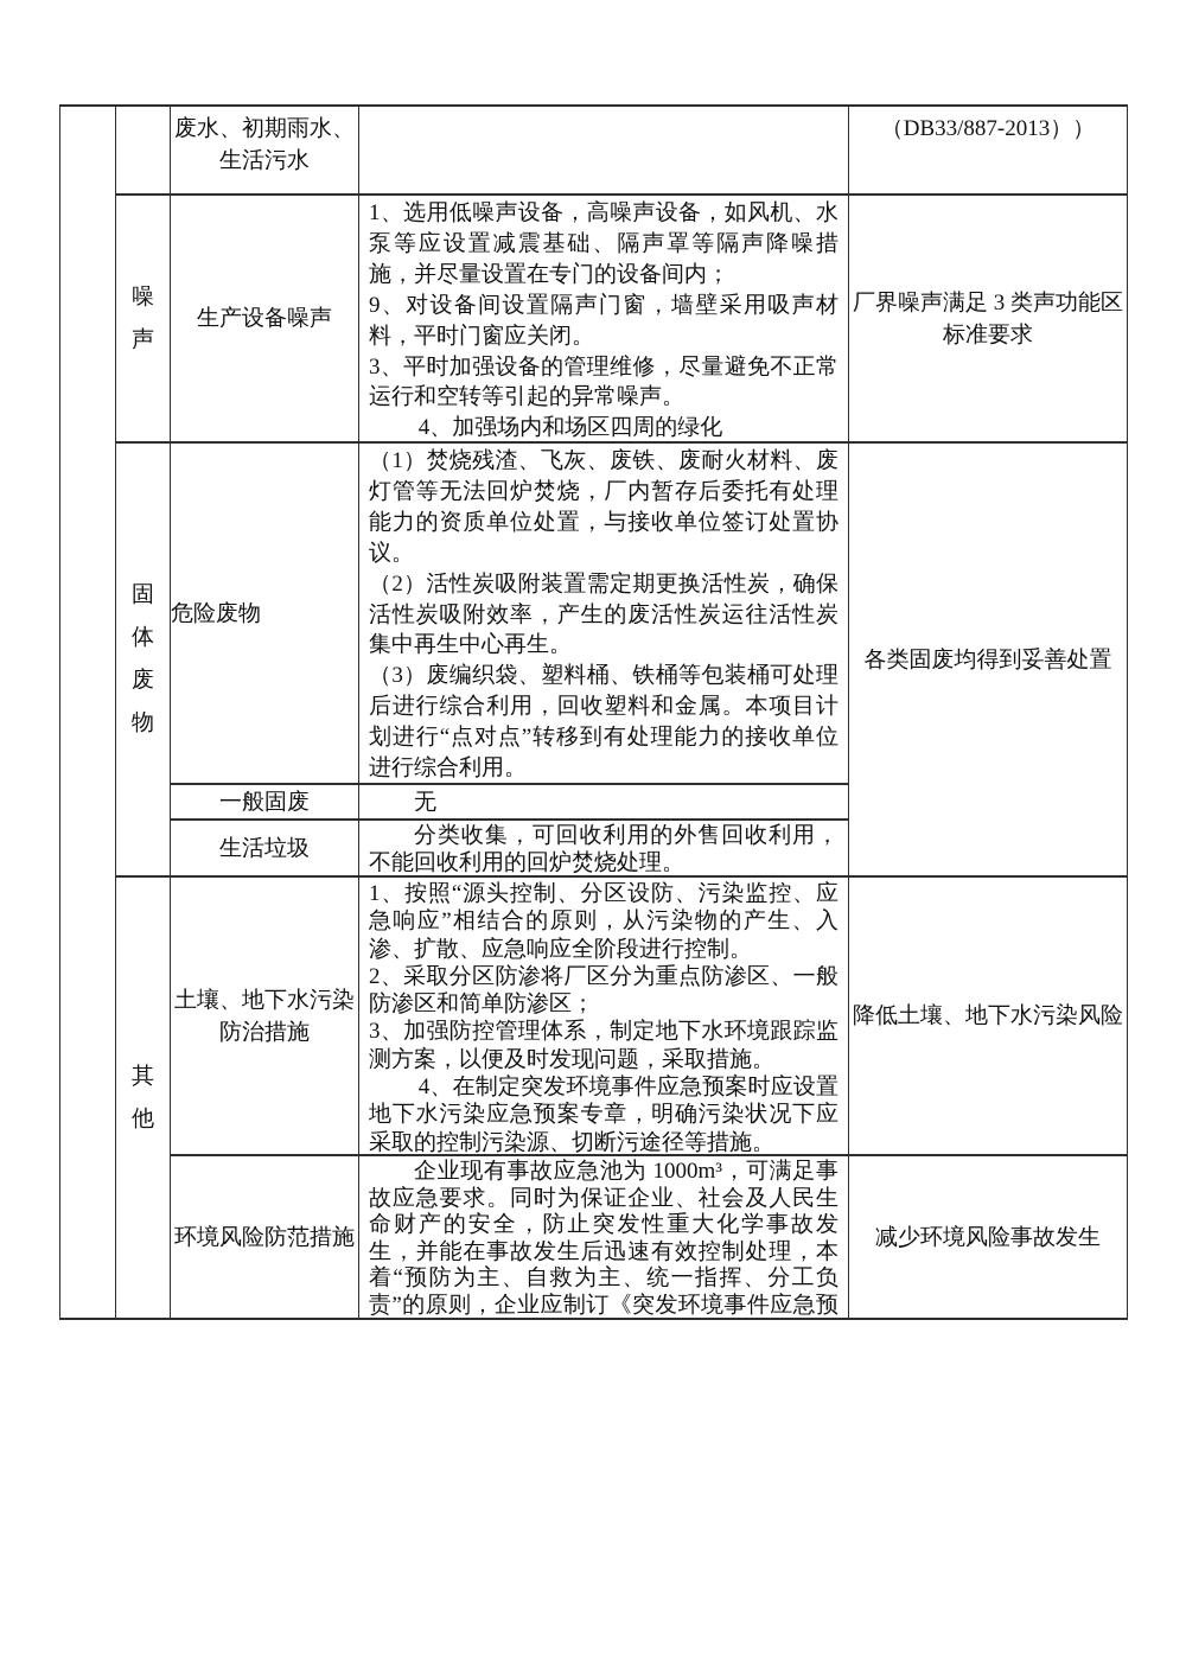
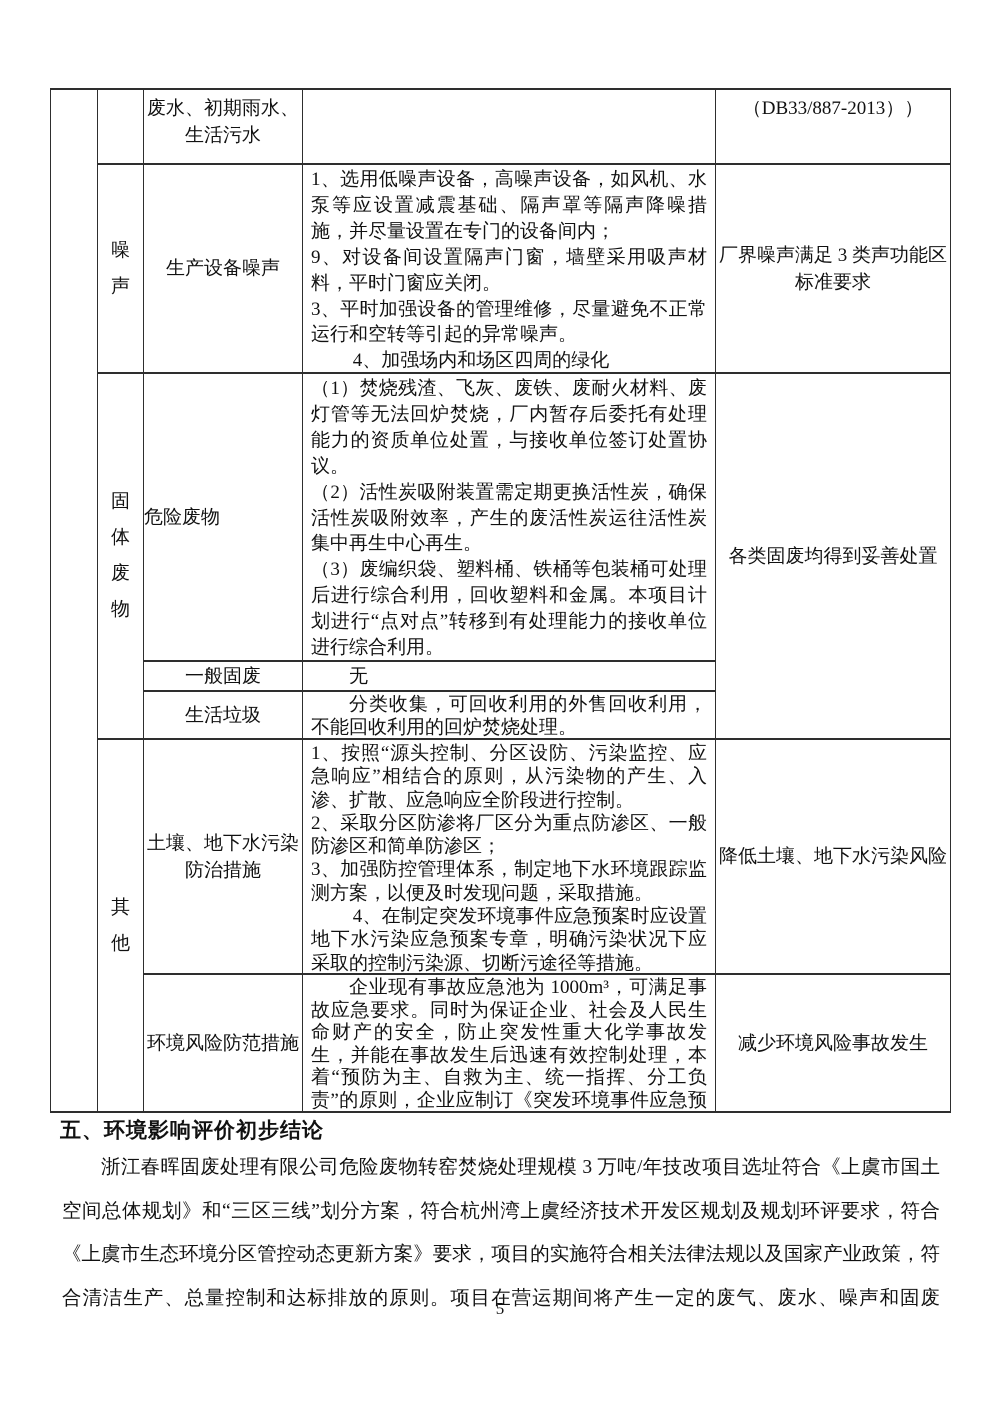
  		废水、初期雨水、生活污水		（DB33/887-2013））
  噪声	生产设备噪声	1、选用低噪声设备，高噪声设备，如风机、水泵等应设置减震基础、隔声罩等隔声降噪措施，并尽量设置在专门的设备间内； 9、对设备间设置隔声门窗，墙壁采用吸声材料，平时门窗应关闭。 3、平时加强设备的管理维修，尽量避免不正常运行和空转等引起的异常噪声。 4、加强场内和场区四周的绿化	厂界噪声满足 3 类声功能区标准要求
  固体废物	危险废物	（1）焚烧残渣、飞灰、废铁、废耐火材料、废灯管等无法回炉焚烧，厂内暂存后委托有处理能力的资质单位处置，与接收单位签订处置协议。 （2）活性炭吸附装置需定期更换活性炭，确保活性炭吸附效率，产生的废活性炭运往活性炭集中再生中心再生。 （3）废编织袋、塑料桶、铁桶等包装桶可处理后进行综合利用，回收塑料和金属。本项目计划进行“点对点”转移到有处理能力的接收单位进行综合利用。	各类固废均得到妥善处置
  一般固废	无
  生活垃圾	分类收集，可回收利用的外售回收利用，不能回收利用的回炉焚烧处理。
  其他	土壤、地下水污染防治措施	1、按照“源头控制、分区设防、污染监控、应急响应”相结合的原则，从污染物的产生、入渗、扩散、应急响应全阶段进行控制。 2、采取分区防渗将厂区分为重点防渗区、一般防渗区和简单防渗区； 3、加强防控管理体系，制定地下水环境跟踪监测方案，以便及时发现问题，采取措施。 4、在制定突发环境事件应急预案时应设置地下水污染应急预案专章，明确污染状况下应采取的控制污染源、切断污途径等措施。	降低土壤、地下水污染风险
  环境风险防范措施	企业现有事故应急池为 1000m³，可满足事故应急要求。同时为保证企业、社会及人民生命财产的安全，防止突发性重大化学事故发生，并能在事故发生后迅速有效控制处理，本着“预防为主、自救为主、统一指挥、分工负责”的原则，企业应制订《突发环境事件应急预	减少环境风险事故发生
+ 五、环境影响评价初步结论
+ 浙江春晖固废处理有限公司危险废物转窑焚烧处理规模 3 万吨/年技改项目选址符合《上虞市国土空间总体规划》和“三区三线”划分方案，符合杭州湾上虞经济技术开发区规划及规划环评要求，符合《上虞市生态环境分区管控动态更新方案》要求，项目的实施符合相关法律法规以及国家产业政策，符合清洁生产、总量控制和达标排放的原则。项目在营运期间将产生一定的废气、废水、噪声和固废
+ 5
